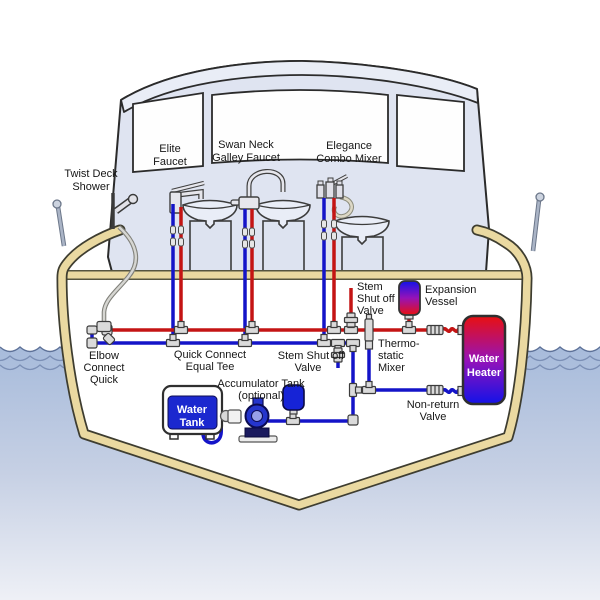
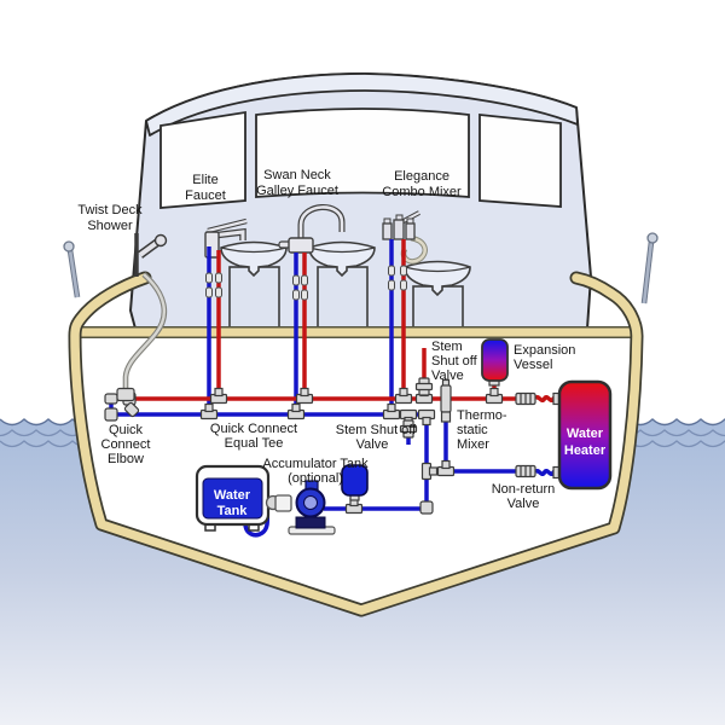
  Twist Deck
  Shower
  Elite
  Faucet
  Swan Neck
  Galley Faucet
  Elegance
  Combo Mixer
  Stem
  Shut off
  Valve
  Expansion
  Vessel
- Elbow
+ Quick
  Connect
- Quick
+ Elbow
  Quick Connect
  Equal Tee
  Stem Shut off
  Valve
  Accumulator Tank
  (optional)
  Thermo-
  static
  Mixer
  Non-return
  Valve
  Water
  Tank
  Water
  Heater
